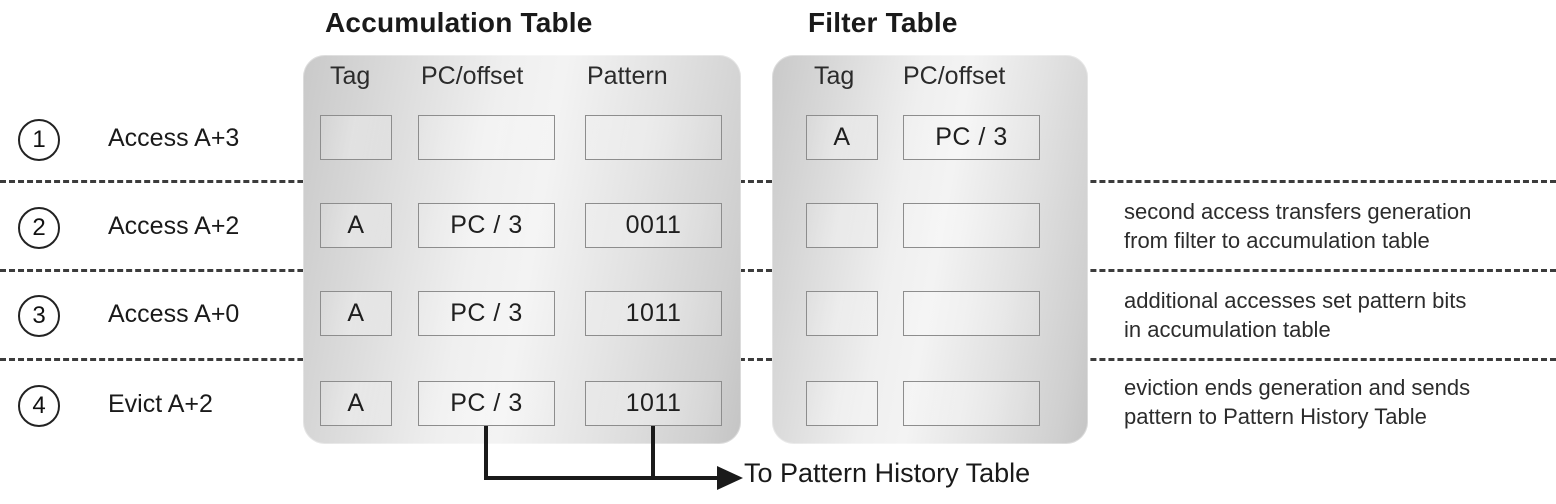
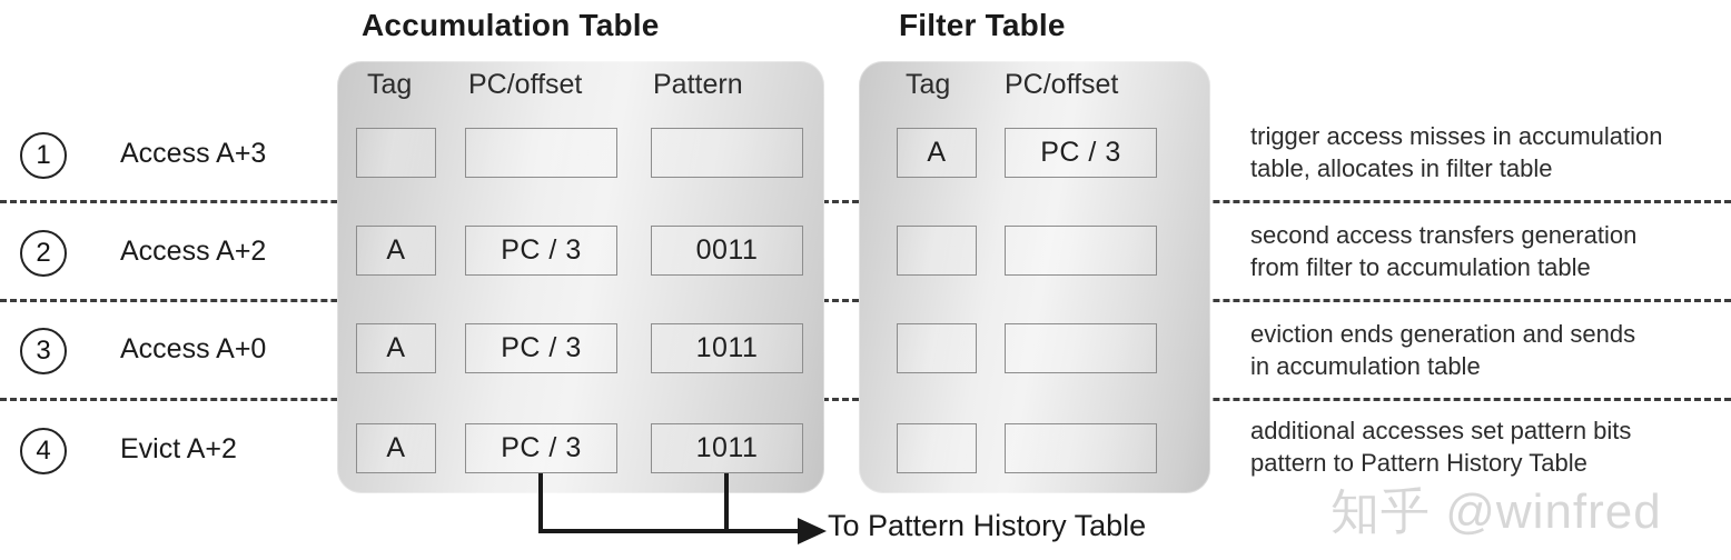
  Accumulation Table
  Filter Table
  Tag
  PC/offset
  Pattern
  Tag
  PC/offset
  A
  PC / 3
  0011
  A
  PC / 3
  1011
  A
  PC / 3
  1011
  A
  PC / 3
  1
  Access A+3
  2
  Access A+2
  3
  Access A+0
  4
  Evict A+2
+ trigger access misses in accumulation
+ table, allocates in filter table
  second access transfers generation
  from filter to accumulation table
- additional accesses set pattern bits
+ eviction ends generation and sends
  in accumulation table
- eviction ends generation and sends
+ additional accesses set pattern bits
  pattern to Pattern History Table
+ 知乎 @winfred
  To Pattern History Table
